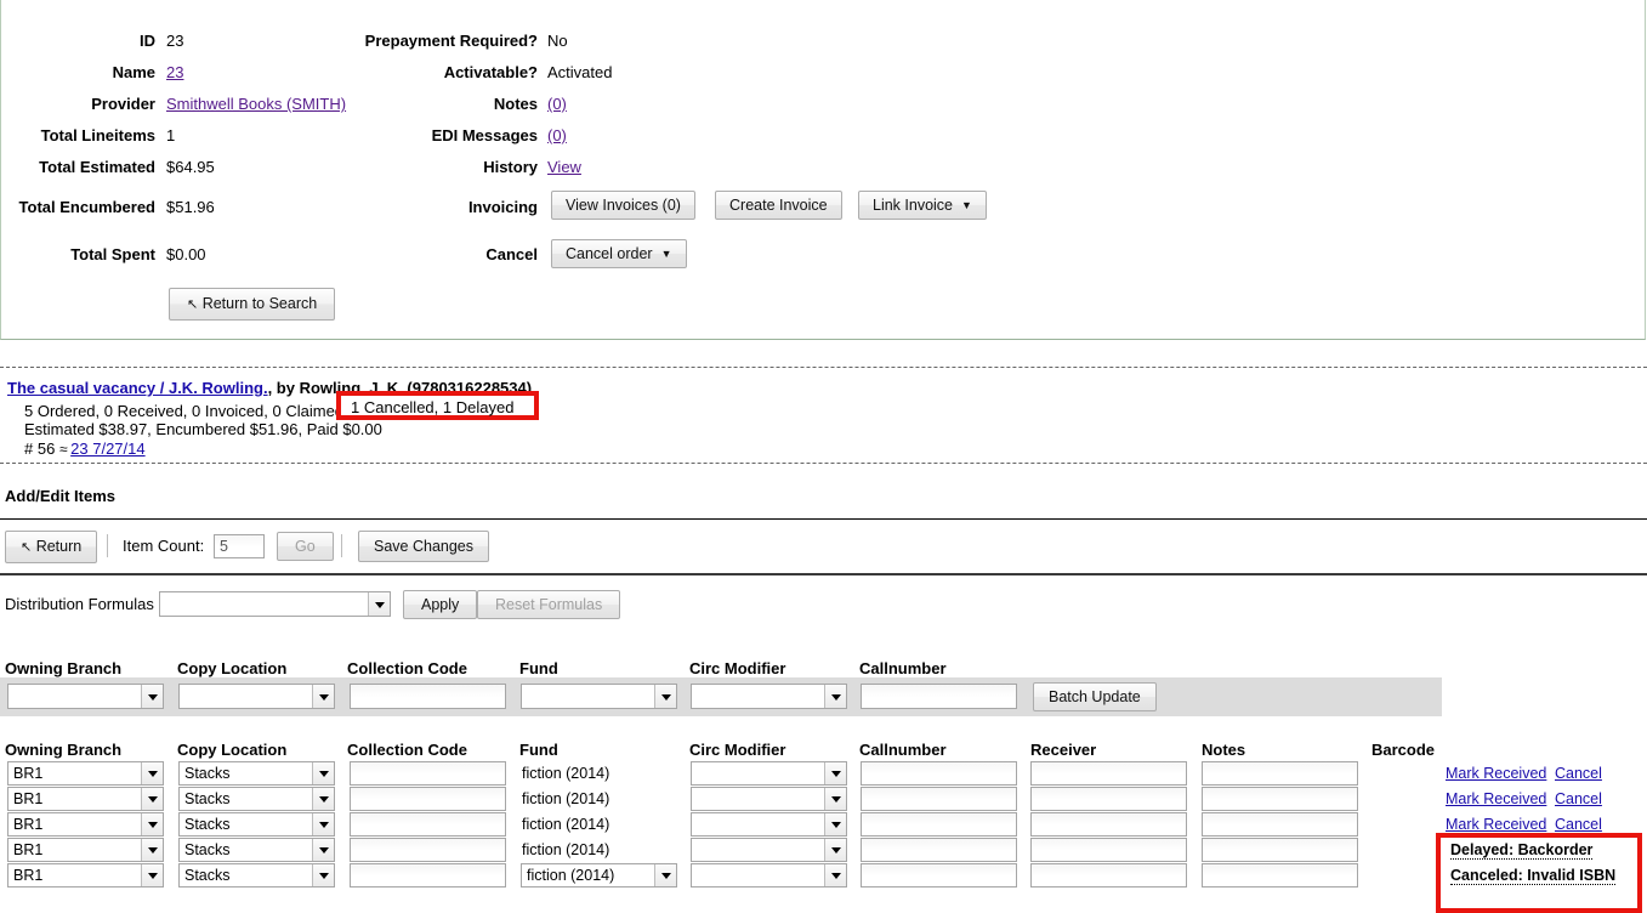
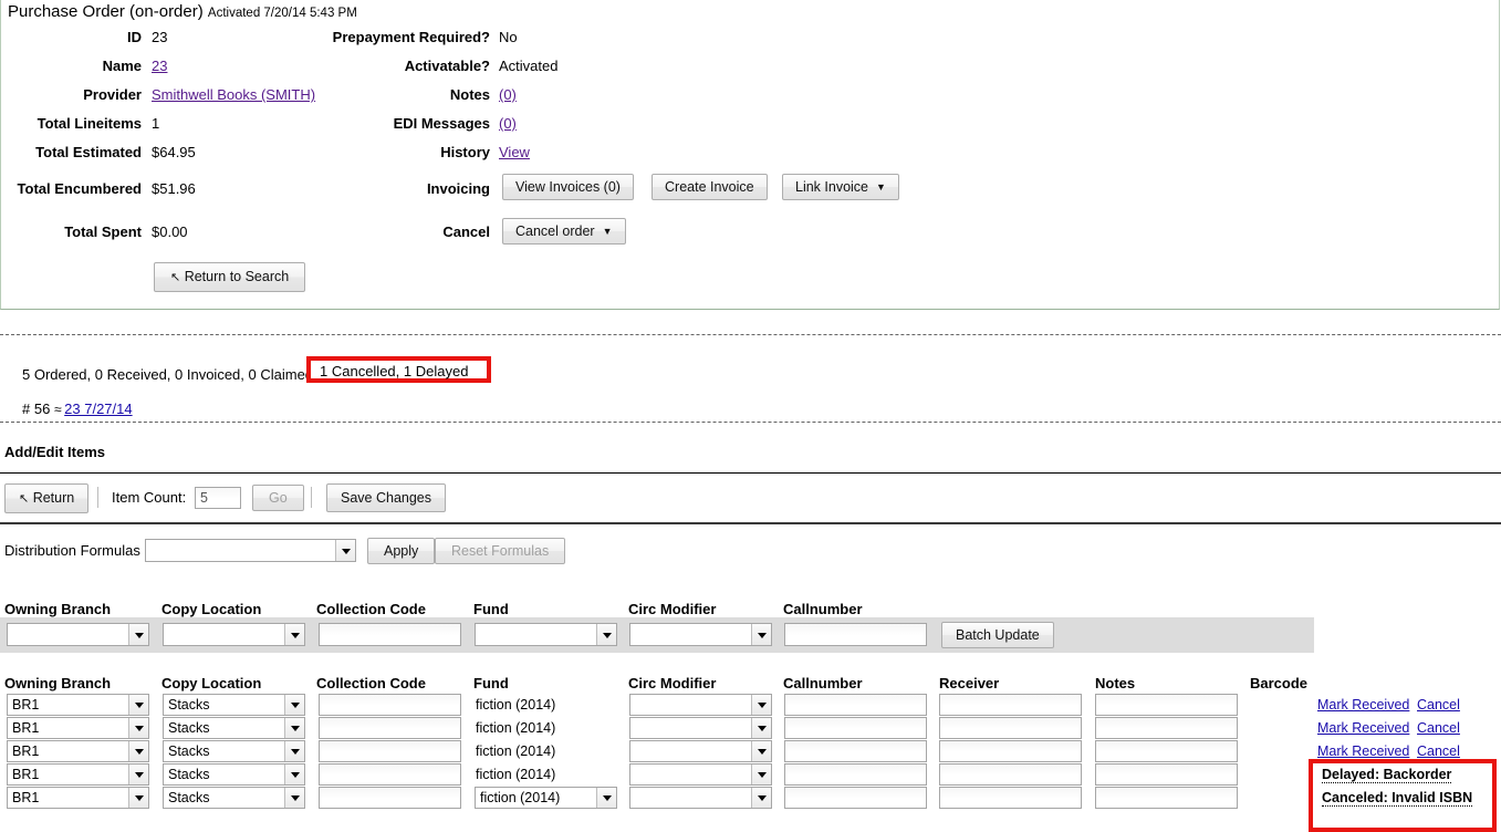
+ Purchase Order (on-order) Activated 7/20/14 5:43 PM
  ID
  23
  Name
  23
  Provider
  Smithwell Books (SMITH)
  Total Lineitems
  1
  Total Estimated
  $64.95
  Total Encumbered
  $51.96
  Total Spent
  $0.00
  Prepayment Required?
  No
  Activatable?
  Activated
  Notes
  (0)
  EDI Messages
  (0)
  History
  View
  Invoicing
  View Invoices (0)
  Create Invoice
  Link Invoice ▼
  Cancel
  Cancel order ▼
  ↖ Return to Search
- The casual vacancy / J.K. Rowling., by Rowling, J. K. (9780316228534)
  5 Ordered, 0 Received, 0 Invoiced, 0 Claime
- Estimated $38.97, Encumbered $51.96, Paid $0.00
  # 56 ≈ 23 7/27/14
  1 Cancelled, 1 Delayed
  Add/Edit Items
  ↖ Return
  Item Count:
  5
  Go
  Save Changes
  Distribution Formulas
  Apply
  Reset Formulas
  Owning Branch
  Copy Location
  Collection Code
  Fund
  Circ Modifier
  Callnumber
  Batch Update
  Owning Branch
  Copy Location
  Collection Code
  Fund
  Circ Modifier
  Callnumber
  Receiver
  Notes
  Barcode
  BR1
  Stacks
  fiction (2014)
  Mark Received
  Cancel
  BR1
  Stacks
  fiction (2014)
  Mark Received
  Cancel
  BR1
  Stacks
  fiction (2014)
  Mark Received
  Cancel
  BR1
  Stacks
  fiction (2014)
  Delayed: Backorder
  BR1
  Stacks
  fiction (2014)
  Canceled: Invalid ISBN
